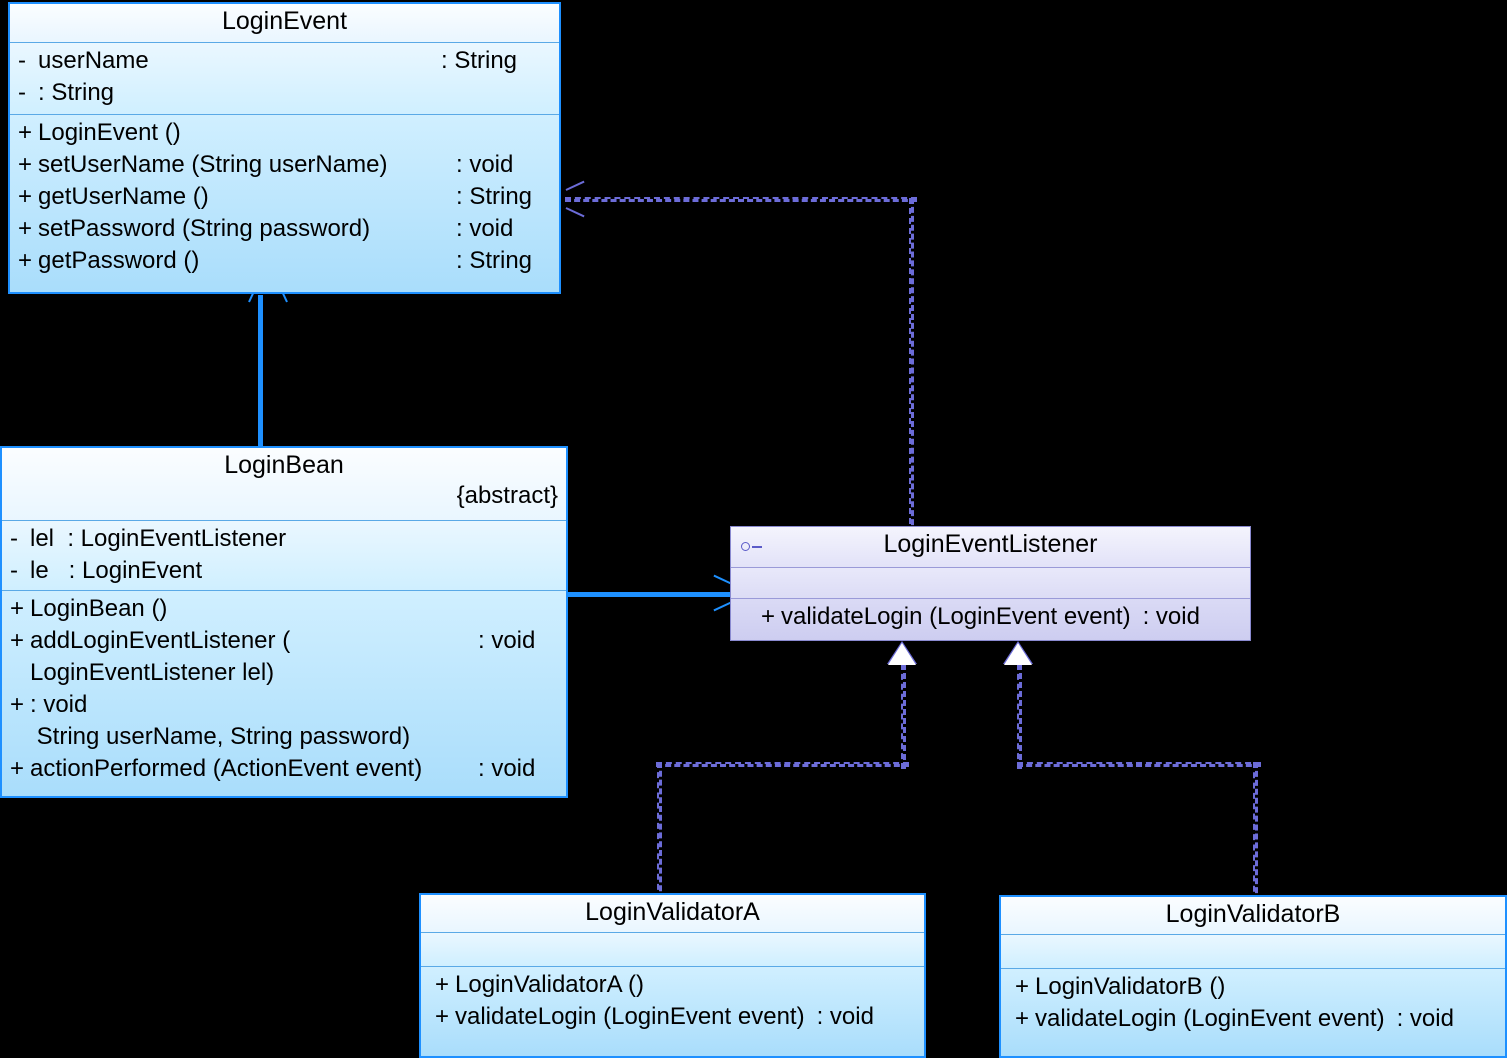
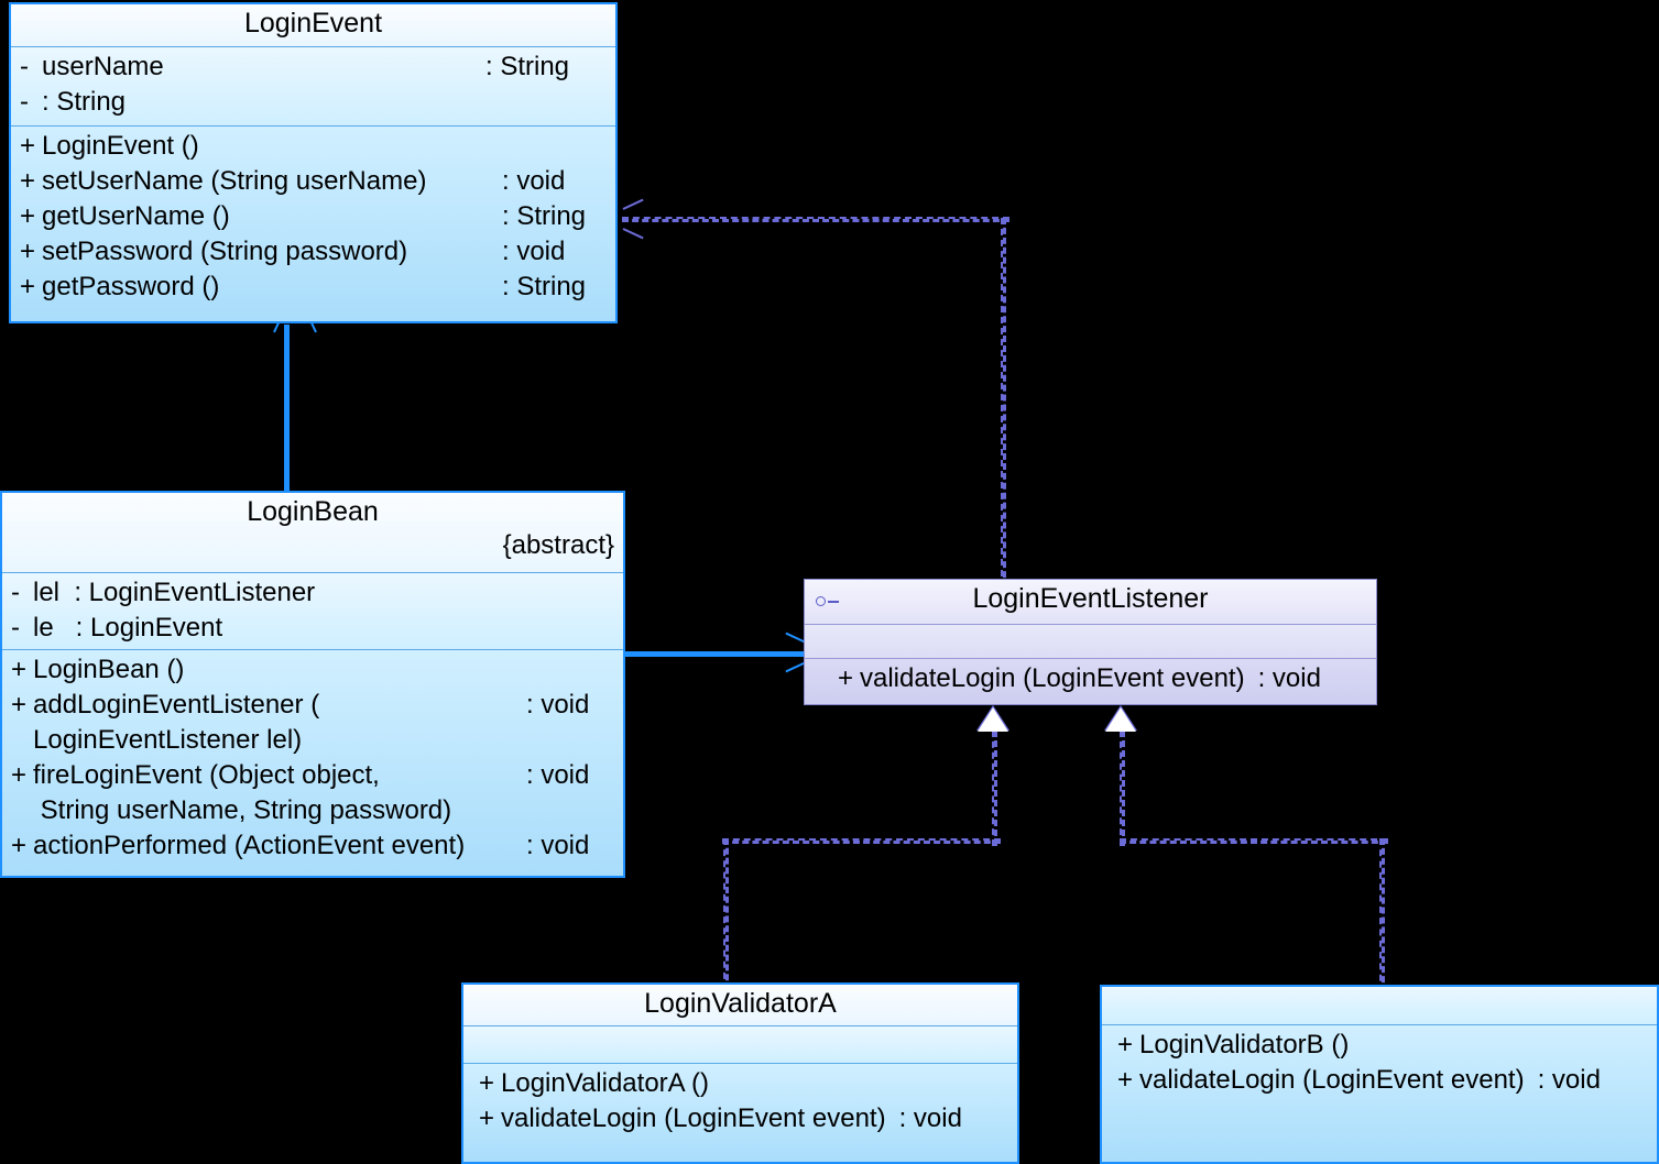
  LoginEvent
  -
  userName
  : String
  -
  : String
  +
  LoginEvent ()
  +
  setUserName (String userName)
  : void
  +
  getUserName ()
  : String
  +
  setPassword (String password)
  : void
  +
  getPassword ()
  : String
  LoginBean
  {abstract}
  -
  lel : LoginEventListener
  -
  le : LoginEvent
  +
  LoginBean ()
  +
  addLoginEventListener (
  : void
  LoginEventListener lel)
  +
+ fireLoginEvent (Object object,
  : void
  String userName, String password)
  +
  actionPerformed (ActionEvent event)
  : void
  LoginEventListener
  +
  validateLogin (LoginEvent event)
  : void
  LoginValidatorA
  +
  LoginValidatorA ()
  +
  validateLogin (LoginEvent event)
  : void
- LoginValidatorB
  +
  LoginValidatorB ()
  +
  validateLogin (LoginEvent event)
  : void
